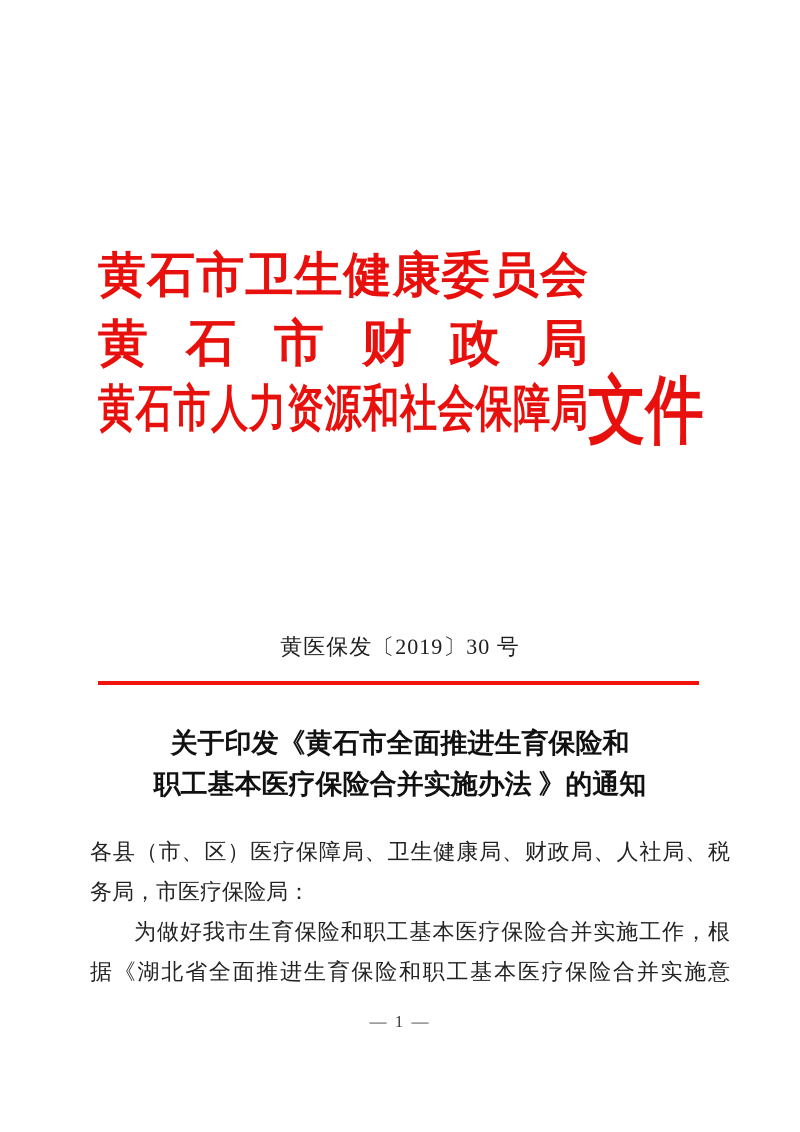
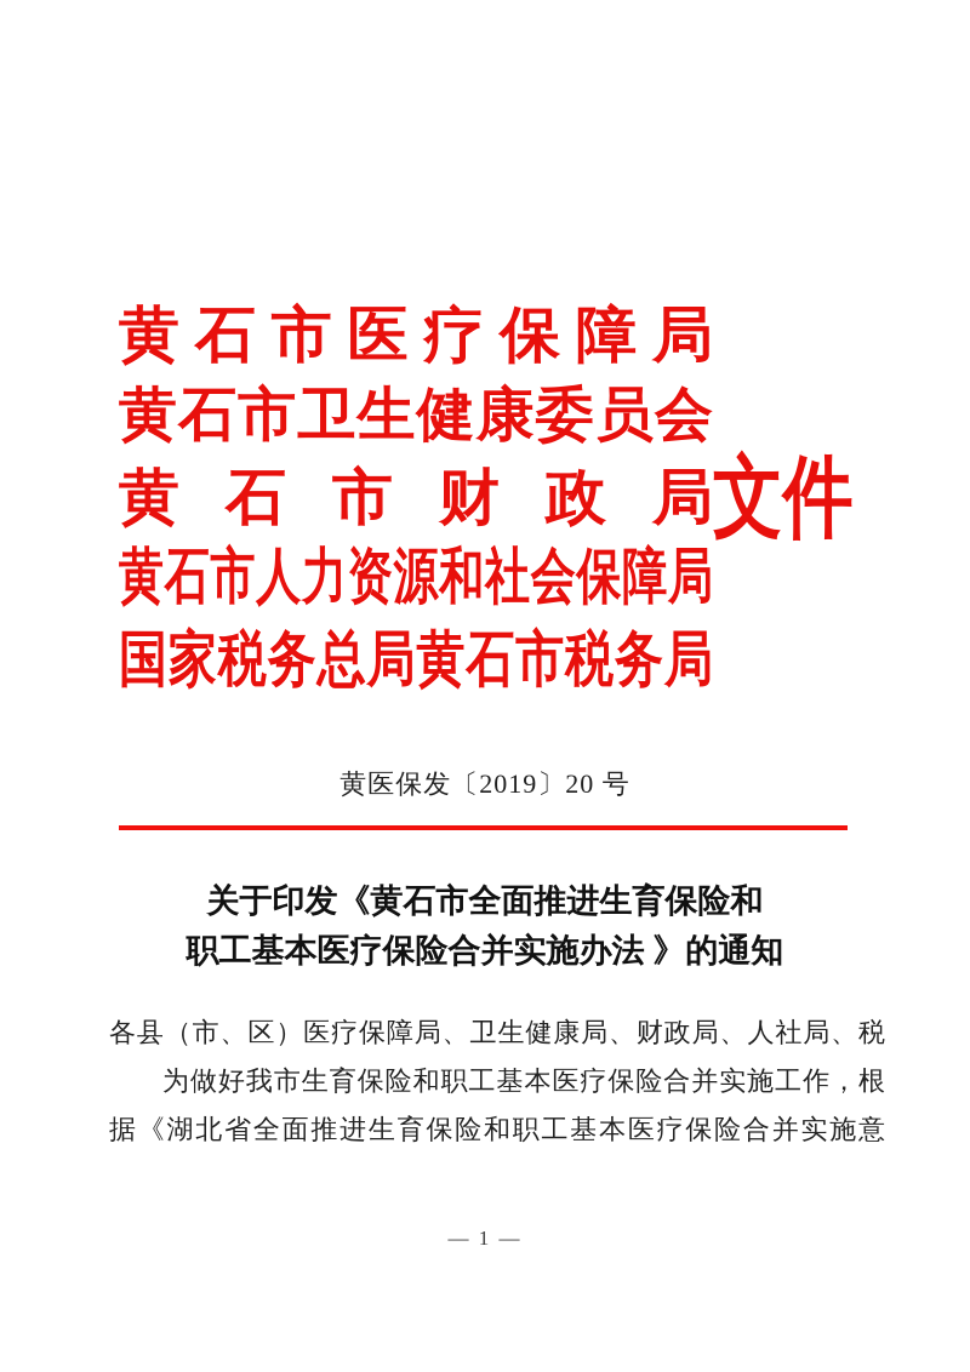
+ 黄石市医疗保障局
  黄石市卫生健康委员会
  黄石市财政局
  黄石市人力资源和社会保障局
+ 国家税务总局黄石市税务局
  文件
- 黄医保发〔2019〕30 号
+ 黄医保发〔2019〕20 号
  关于印发《黄石市全面推进生育保险和
  职工基本医疗保险合并实施办法 》的通知
  各县（市、区）医疗保障局、卫生健康局、财政局、人社局、税
- 务局，市医疗保险局：
  为做好我市生育保险和职工基本医疗保险合并实施工作，根
  据《湖北省全面推进生育保险和职工基本医疗保险合并实施意
  — 1 —
